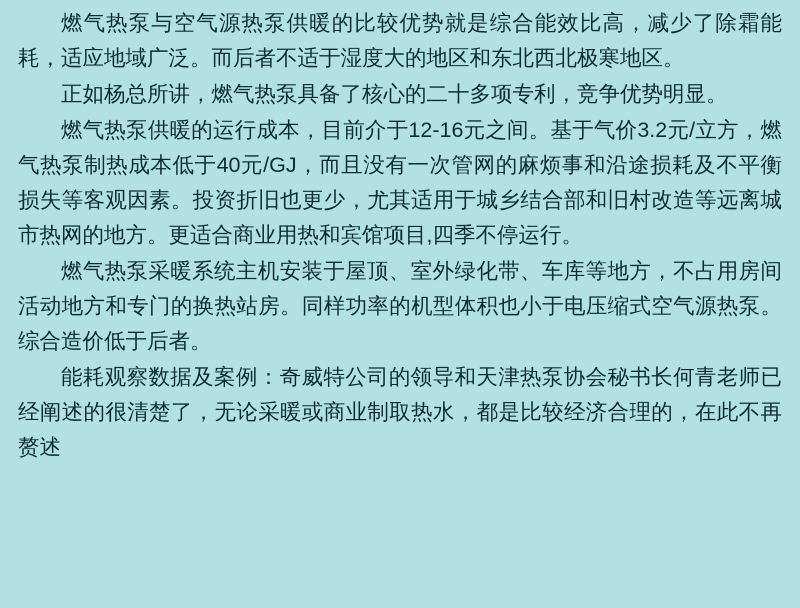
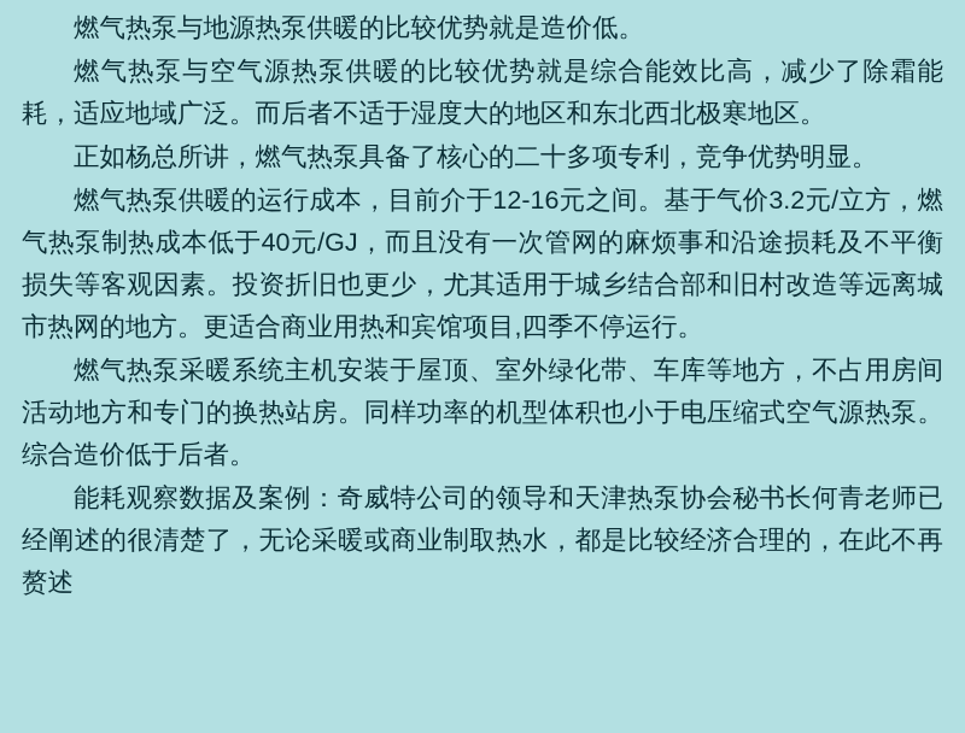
+ 燃气热泵与地源热泵供暖的比较优势就是造价低。
  燃气热泵与空气源热泵供暖的比较优势就是综合能效比高，减少了除霜能耗，适应地域广泛。而后者不适于湿度大的地区和东北西北极寒地区。
  正如杨总所讲，燃气热泵具备了核心的二十多项专利，竞争优势明显。
  燃气热泵供暖的运行成本，目前介于12-16元之间。基于气价3.2元/立方，燃气热泵制热成本低于40元/GJ，而且没有一次管网的麻烦事和沿途损耗及不平衡损失等客观因素。投资折旧也更少，尤其适用于城乡结合部和旧村改造等远离城市热网的地方。更适合商业用热和宾馆项目,四季不停运行。
  燃气热泵采暖系统主机安装于屋顶、室外绿化带、车库等地方，不占用房间活动地方和专门的换热站房。同样功率的机型体积也小于电压缩式空气源热泵。综合造价低于后者。
  能耗观察数据及案例：奇威特公司的领导和天津热泵协会秘书长何青老师已经阐述的很清楚了，无论采暖或商业制取热水，都是比较经济合理的，在此不再赘述
